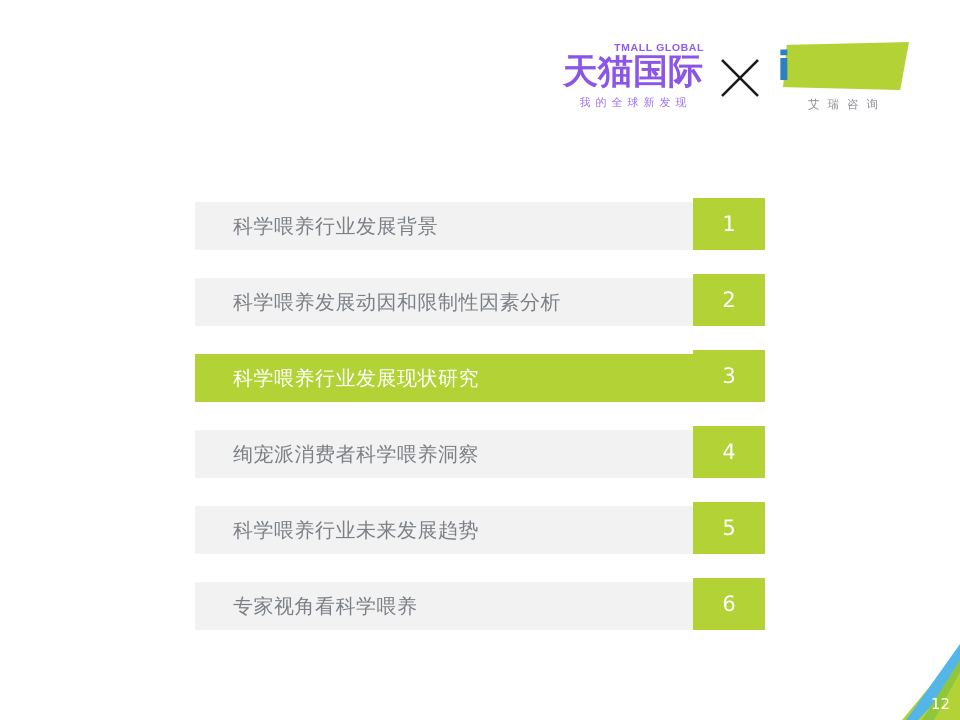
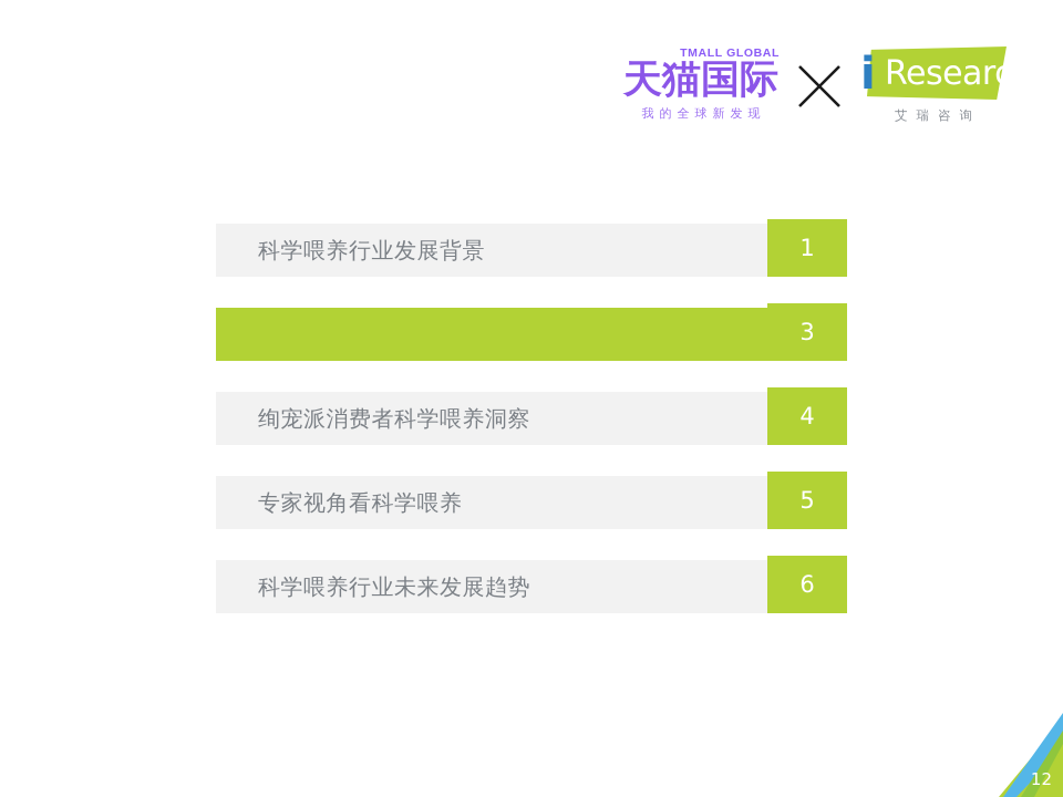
  TMALL GLOBAL
  天猫国际
  我的全球新发现
  i
+ Research
  艾瑞咨询
  科学喂养行业发展背景
  1
- 科学喂养发展动因和限制性因素分析
- 2
- 科学喂养行业发展现状研究
  3
  绚宠派消费者科学喂养洞察
  4
- 科学喂养行业未来发展趋势
+ 专家视角看科学喂养
  5
- 专家视角看科学喂养
+ 科学喂养行业未来发展趋势
  6
  12
